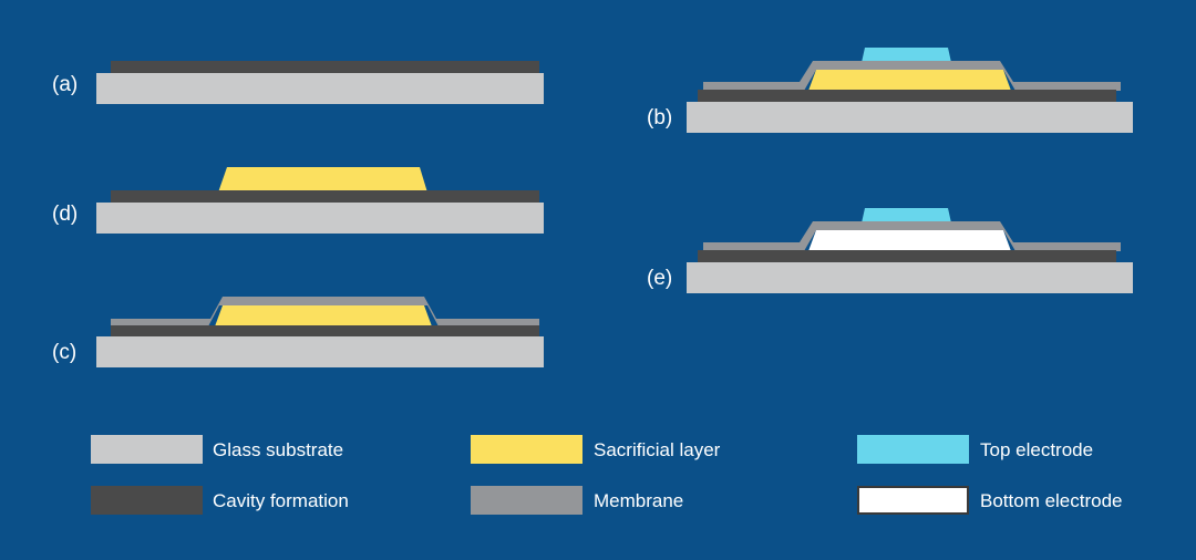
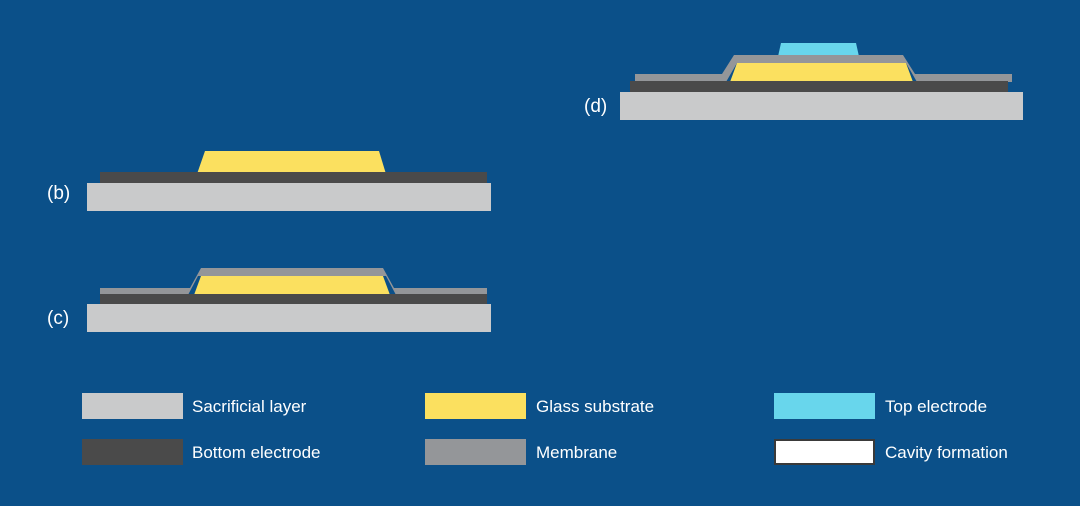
- (a)
- (d)
+ (b)
  (c)
- (b)
+ (d)
- (e)
- Glass substrate
+ Sacrificial layer
- Cavity formation
+ Bottom electrode
- Sacrificial layer
+ Glass substrate
  Membrane
  Top electrode
- Bottom electrode
+ Cavity formation
